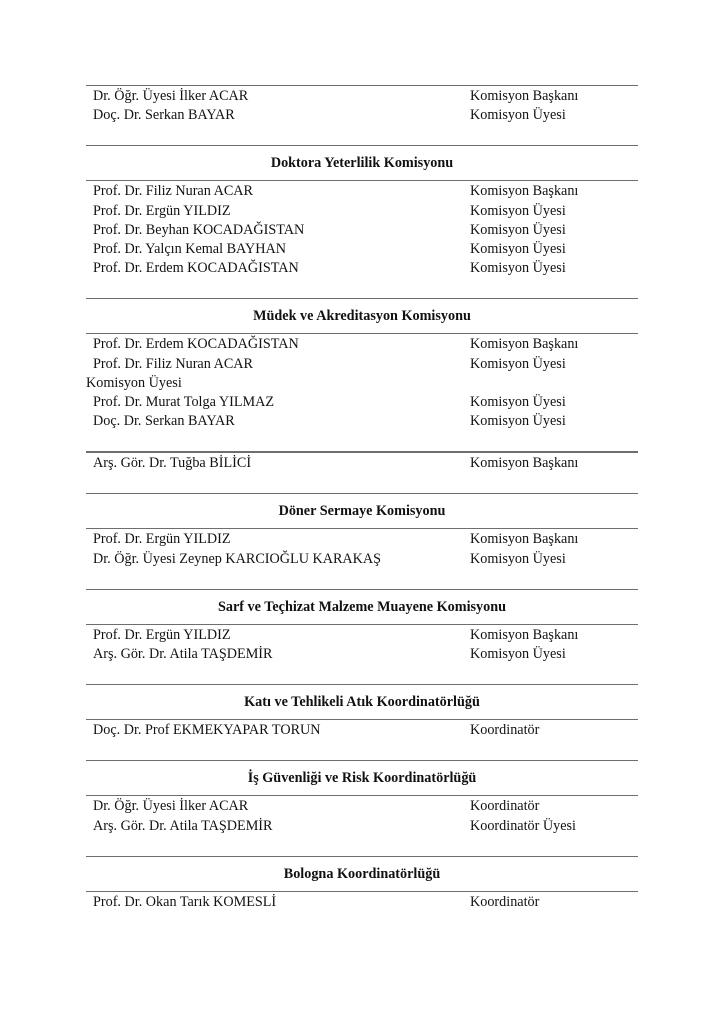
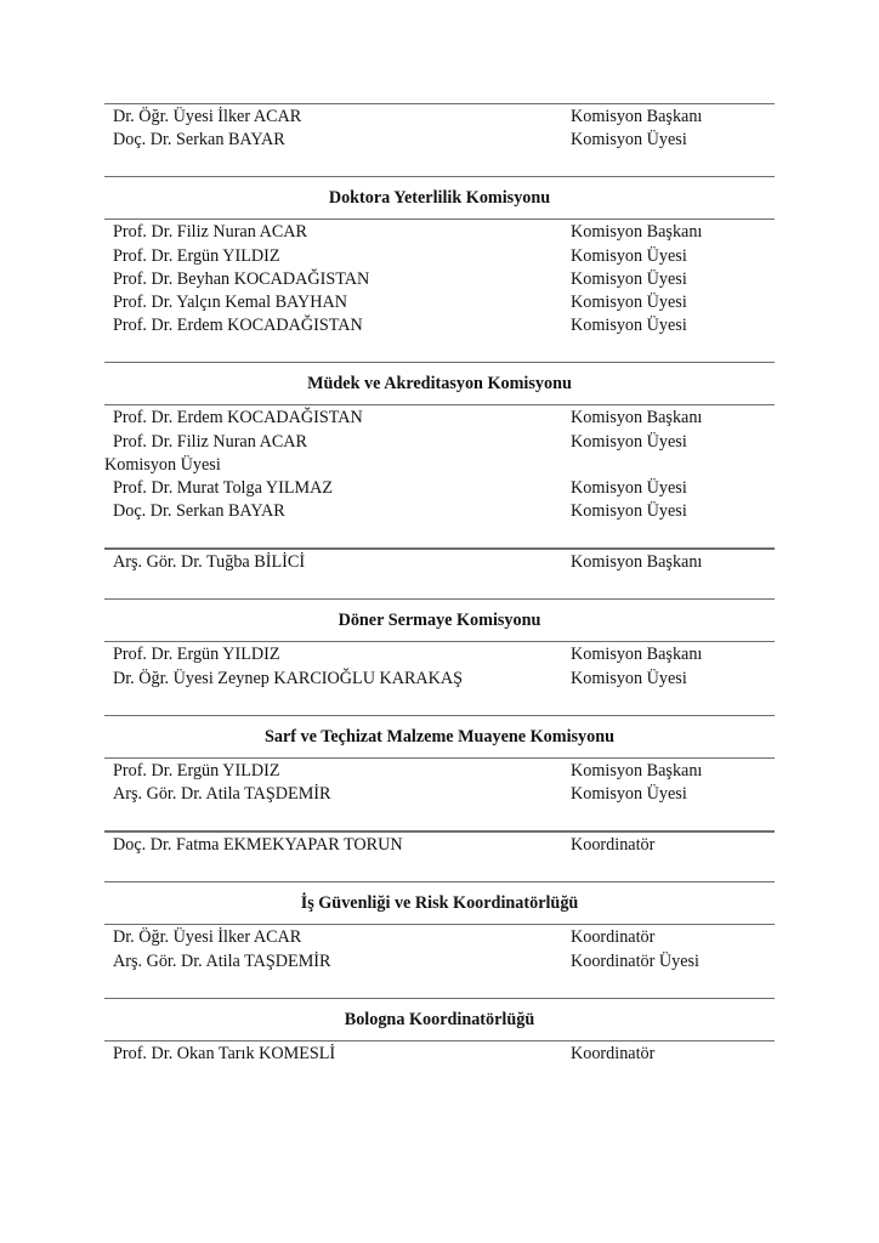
  Dr. Öğr. Üyesi İlker ACAR
  Komisyon Başkanı
  Doç. Dr. Serkan BAYAR
  Komisyon Üyesi
  Doktora Yeterlilik Komisyonu
  Prof. Dr. Filiz Nuran ACAR
  Komisyon Başkanı
  Prof. Dr. Ergün YILDIZ
  Komisyon Üyesi
  Prof. Dr. Beyhan KOCADAĞISTAN
  Komisyon Üyesi
  Prof. Dr. Yalçın Kemal BAYHAN
  Komisyon Üyesi
  Prof. Dr. Erdem KOCADAĞISTAN
  Komisyon Üyesi
  Müdek ve Akreditasyon Komisyonu
  Prof. Dr. Erdem KOCADAĞISTAN
  Komisyon Başkanı
  Prof. Dr. Filiz Nuran ACAR
  Komisyon Üyesi
  Komisyon Üyesi
  Prof. Dr. Murat Tolga YILMAZ
  Komisyon Üyesi
  Doç. Dr. Serkan BAYAR
  Komisyon Üyesi
  Arş. Gör. Dr. Tuğba BİLİCİ
  Komisyon Başkanı
  Döner Sermaye Komisyonu
  Prof. Dr. Ergün YILDIZ
  Komisyon Başkanı
  Dr. Öğr. Üyesi Zeynep KARCIOĞLU KARAKAŞ
  Komisyon Üyesi
  Sarf ve Teçhizat Malzeme Muayene Komisyonu
  Prof. Dr. Ergün YILDIZ
  Komisyon Başkanı
  Arş. Gör. Dr. Atila TAŞDEMİR
  Komisyon Üyesi
- Katı ve Tehlikeli Atık Koordinatörlüğü
- Doç. Dr. Prof EKMEKYAPAR TORUN
+ Doç. Dr. Fatma EKMEKYAPAR TORUN
  Koordinatör
  İş Güvenliği ve Risk Koordinatörlüğü
  Dr. Öğr. Üyesi İlker ACAR
  Koordinatör
  Arş. Gör. Dr. Atila TAŞDEMİR
  Koordinatör Üyesi
  Bologna Koordinatörlüğü
  Prof. Dr. Okan Tarık KOMESLİ
  Koordinatör
